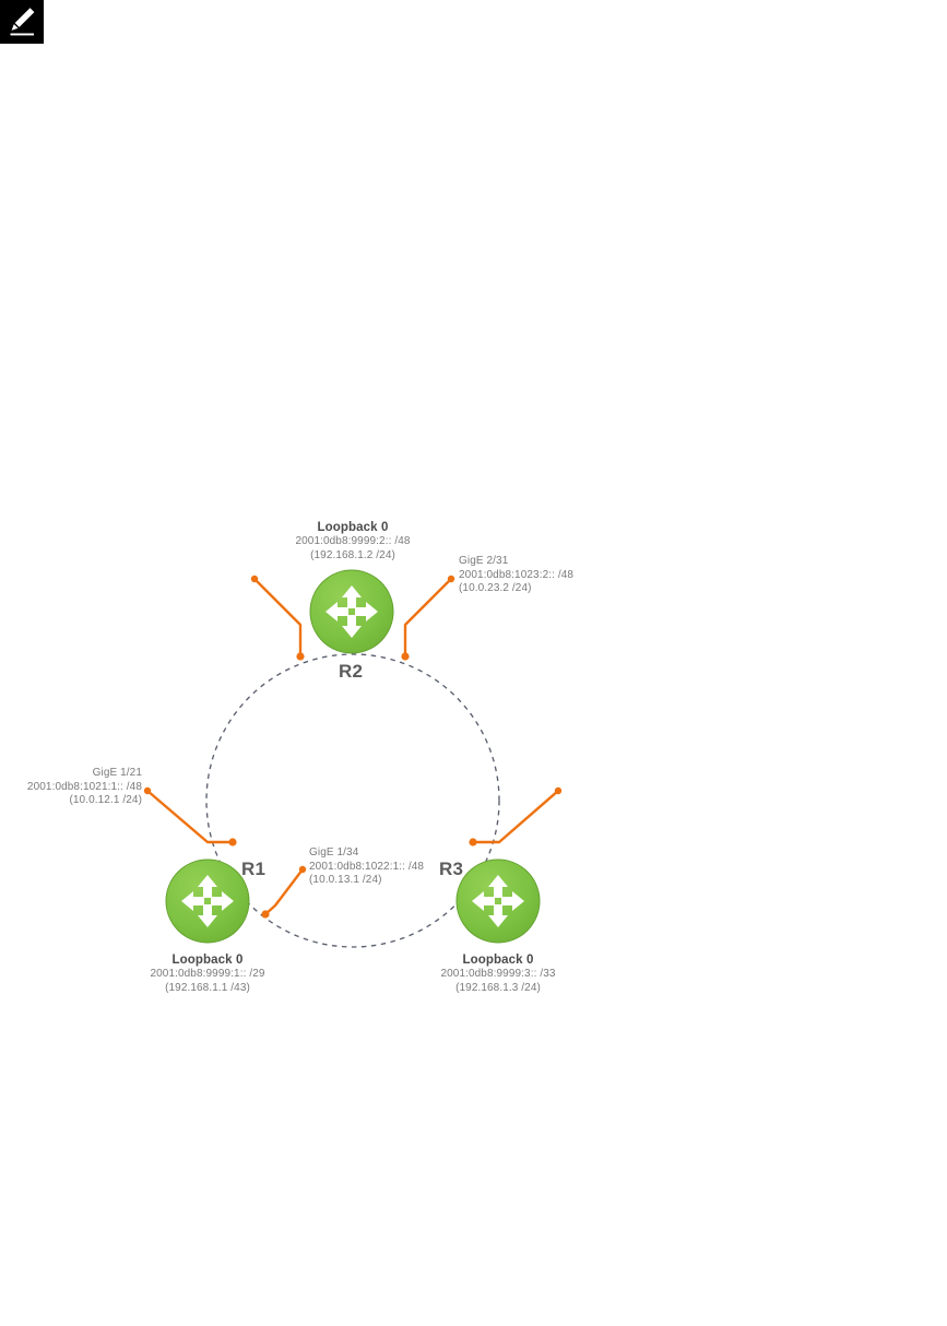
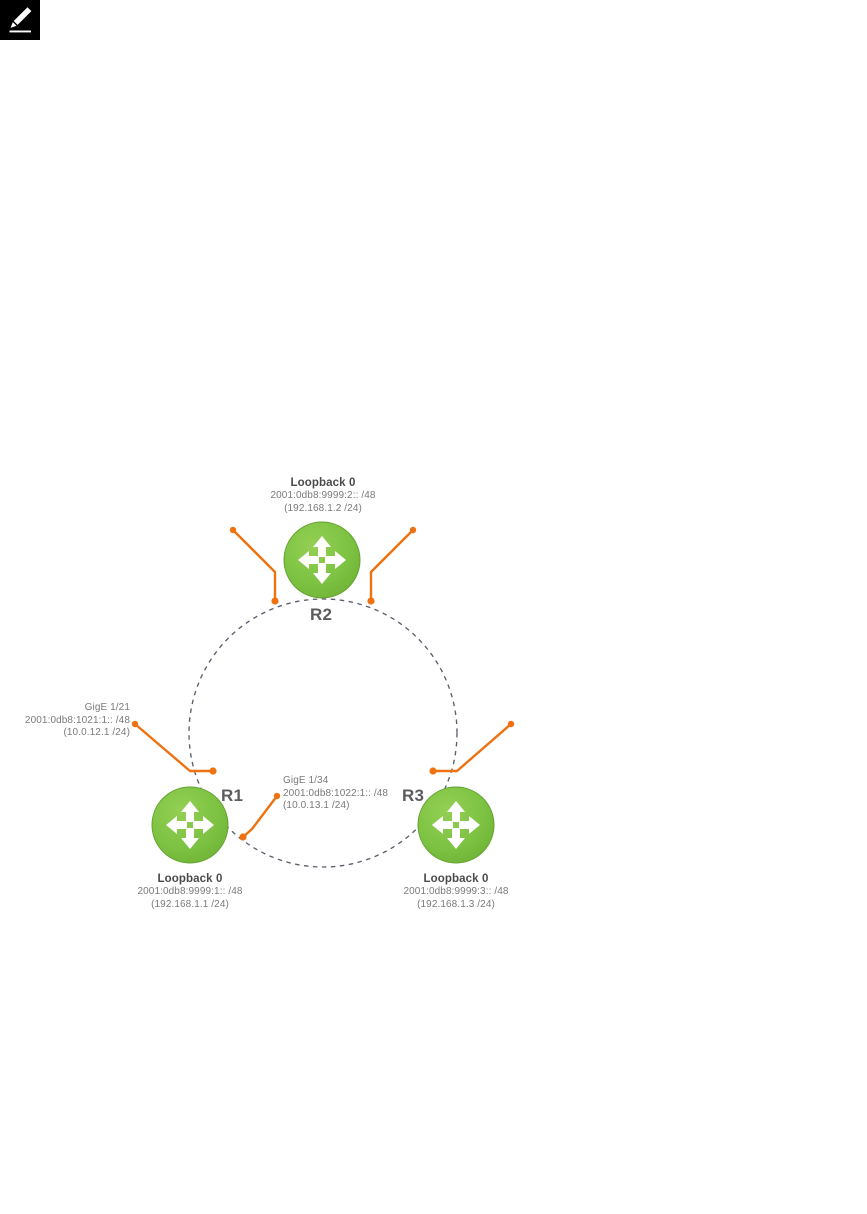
  R2
  R1
  R3
  Loopback 0
  2001:0db8:9999:2:: /48
  (192.168.1.2 /24)
- GigE 2/31
- 2001:0db8:1023:2:: /48
- (10.0.23.2 /24)
  GigE 1/21
  2001:0db8:1021:1:: /48
  (10.0.12.1 /24)
  GigE 1/34
  2001:0db8:1022:1:: /48
  (10.0.13.1 /24)
  Loopback 0
- 2001:0db8:9999:1:: /29
+ 2001:0db8:9999:1:: /48
- (192.168.1.1 /43)
+ (192.168.1.1 /24)
  Loopback 0
- 2001:0db8:9999:3:: /33
+ 2001:0db8:9999:3:: /48
  (192.168.1.3 /24)
